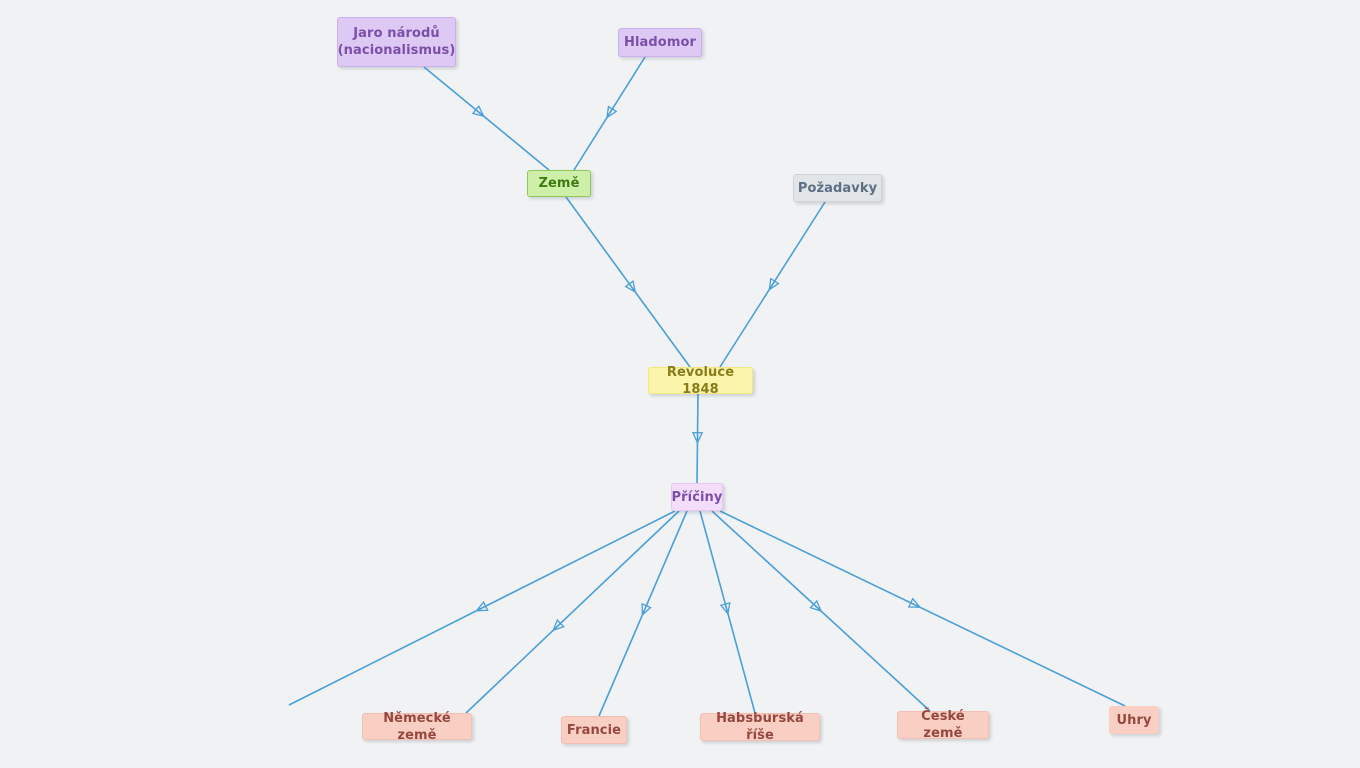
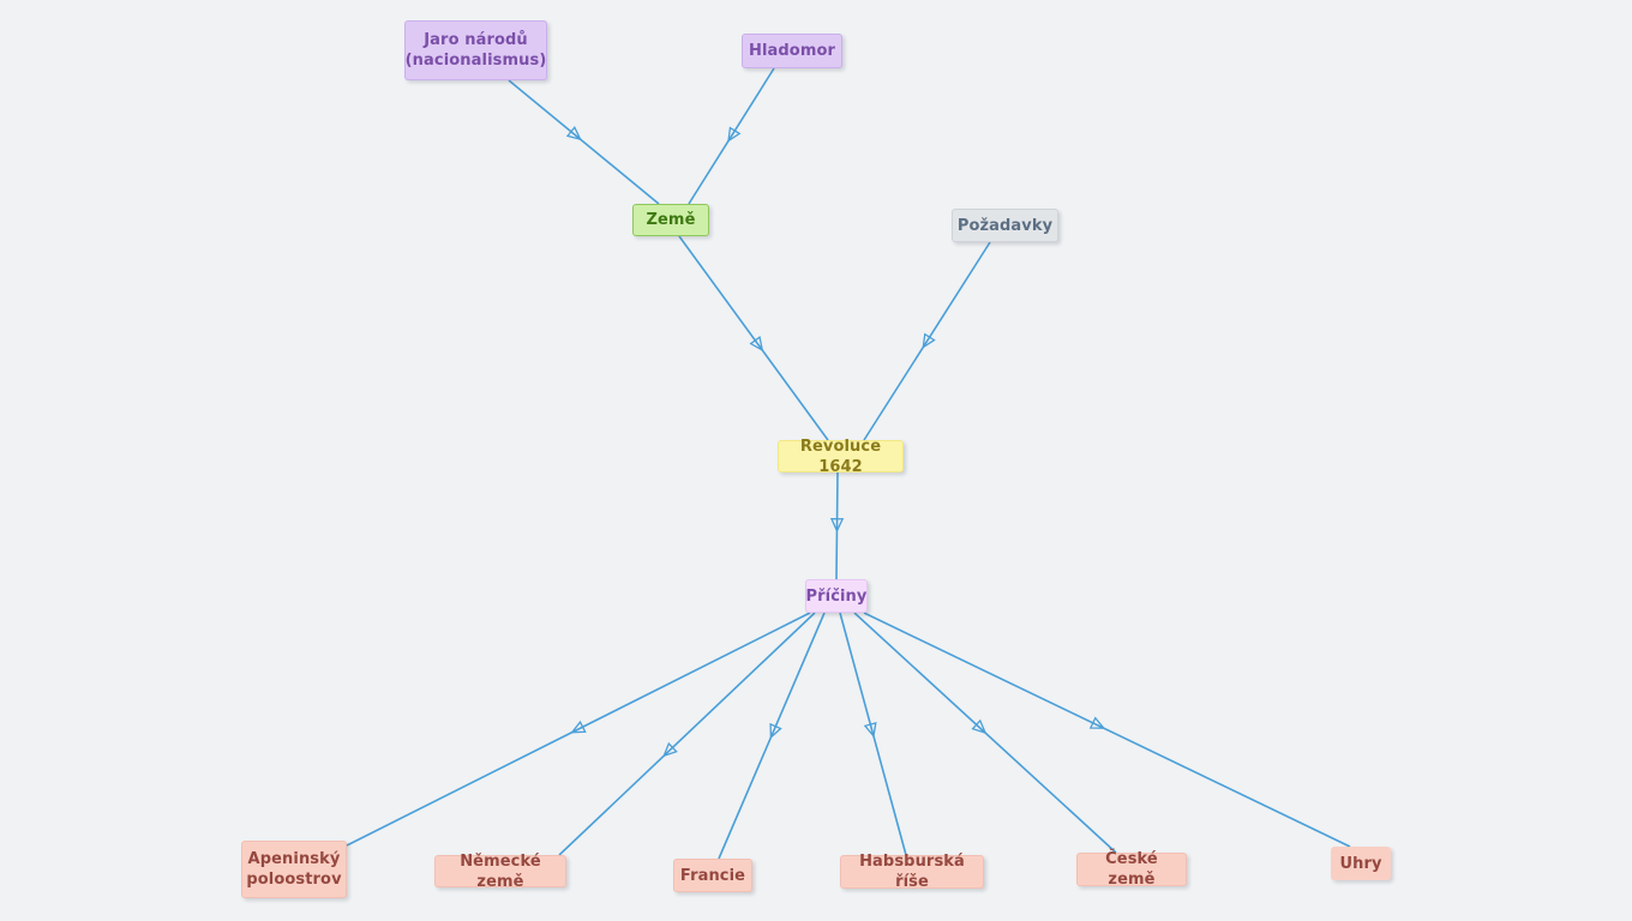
  Jaro národů
  (nacionalismus)
  Hladomor
  Země
  Požadavky
- Revoluce 1848
+ Revoluce 1642
  Příčiny
+ Apeninský
+ poloostrov
  Německé země
  Francie
  Habsburská říše
  České země
  Uhry
